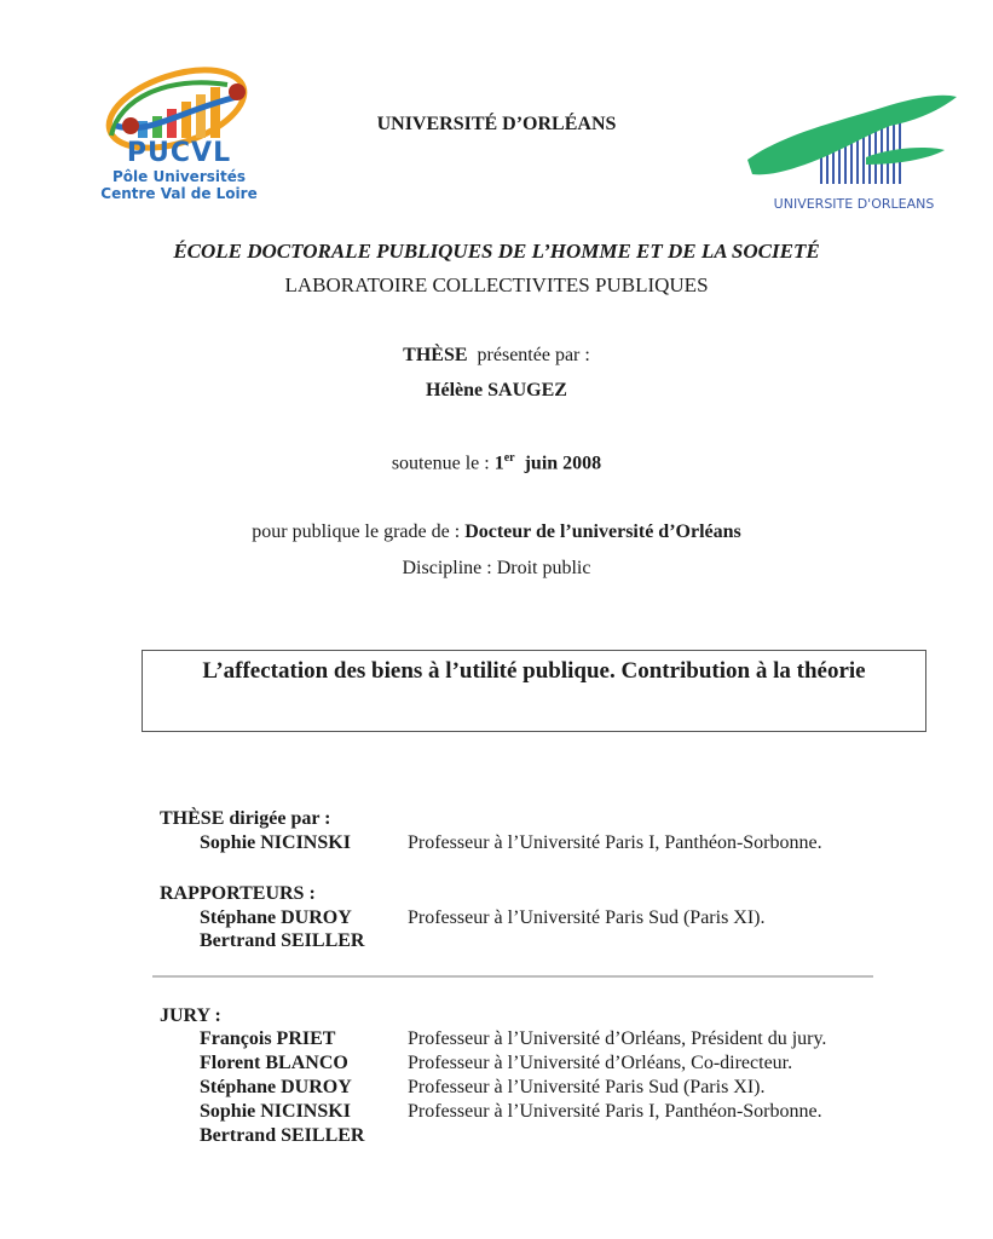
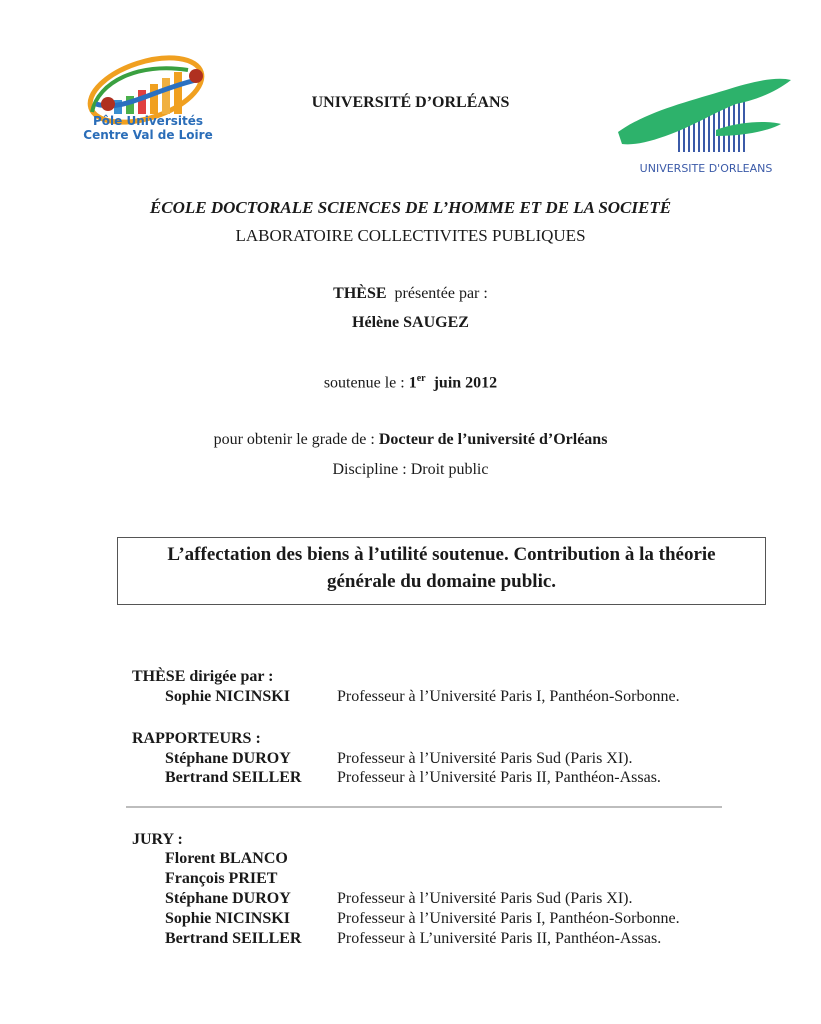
- PUCVL
  Pôle Universités
  Centre Val de Loire
  UNIVERSITE D'ORLEANS
  UNIVERSITÉ D’ORLÉANS
- ÉCOLE DOCTORALE PUBLIQUES DE L’HOMME ET DE LA SOCIETÉ
+ ÉCOLE DOCTORALE SCIENCES DE L’HOMME ET DE LA SOCIETÉ
  LABORATOIRE COLLECTIVITES PUBLIQUES
  THÈSE présentée par :
  Hélène SAUGEZ
- soutenue le : 1er juin 2008
+ soutenue le : 1er juin 2012
- pour publique le grade de : Docteur de l’université d’Orléans
+ pour obtenir le grade de : Docteur de l’université d’Orléans
  Discipline : Droit public
- L’affectation des biens à l’utilité publique. Contribution à la théorie
+ L’affectation des biens à l’utilité soutenue. Contribution à la théorie
+ générale du domaine public.
  THÈSE dirigée par :
  Sophie NICINSKI
  Professeur à l’Université Paris I, Panthéon-Sorbonne.
  RAPPORTEURS :
  Stéphane DUROY
  Professeur à l’Université Paris Sud (Paris XI).
  Bertrand SEILLER
+ Professeur à l’Université Paris II, Panthéon-Assas.
  JURY :
- François PRIET
+ Florent BLANCO
- Professeur à l’Université d’Orléans, Président du jury.
- Florent BLANCO
+ François PRIET
- Professeur à l’Université d’Orléans, Co-directeur.
  Stéphane DUROY
  Professeur à l’Université Paris Sud (Paris XI).
  Sophie NICINSKI
  Professeur à l’Université Paris I, Panthéon-Sorbonne.
  Bertrand SEILLER
+ Professeur à L’université Paris II, Panthéon-Assas.
